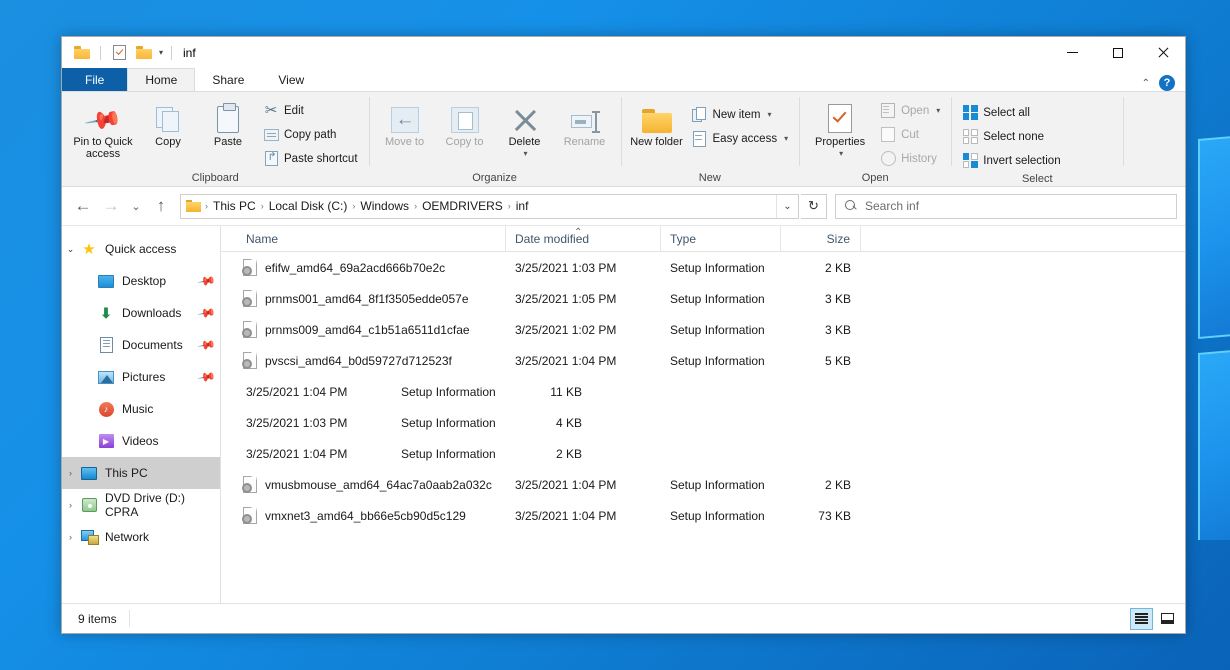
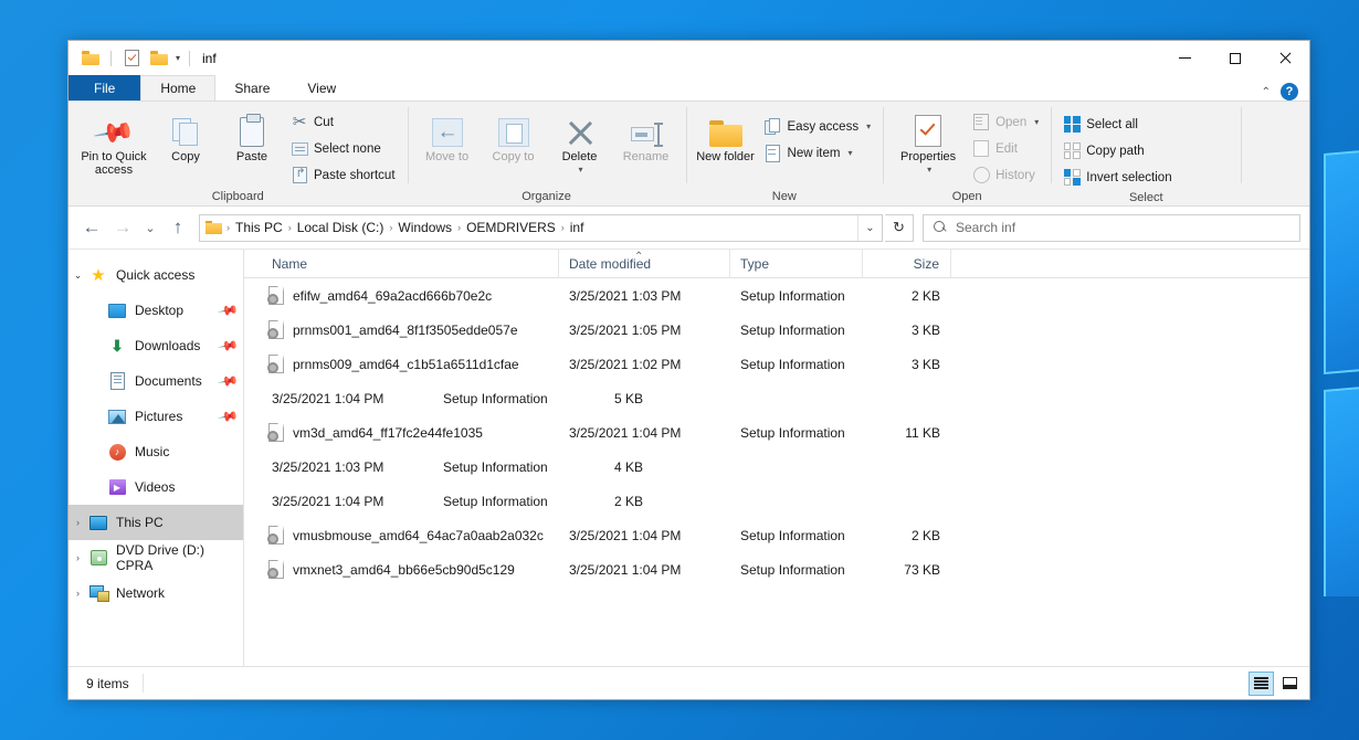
  ▾
  inf
  File
  Home
  Share
  View
  ⌃
  ?
  Pin to Quick access
  Copy
  Paste
  ✂
- Edit
+ Cut
- Copy path
+ Select none
  Paste shortcut
  Clipboard
  Move to
  Copy to
  Delete
  ▾
  Rename
  Organize
  New folder
- New item
+ Easy access
  ▾
- Easy access
+ New item
  ▾
  New
  Properties
  ▾
  Open
  ▾
- Cut
+ Edit
  History
  Open
  Select all
- Select none
+ Copy path
  Invert selection
  Select
  ←
  →
  ⌄
  ↑
  ›
  This PC
  ›
  Local Disk (C:)
  ›
  Windows
  ›
  OEMDRIVERS
  ›
  inf
  ⌄
  ↻
  Search inf
  ⌄
  ★
  Quick access
  Desktop
  ⬇
  Downloads
  Documents
  Pictures
  ♪
  Music
  ▶
  Videos
  ›
  This PC
  ›
  DVD Drive (D:) CPRA
  ›
  Network
  Name
  Date modified
  Type
  Size
  ⌃
  efifw_amd64_69a2acd666b70e2c
  3/25/2021 1:03 PM
  Setup Information
  2 KB
  prnms001_amd64_8f1f3505edde057e
  3/25/2021 1:05 PM
  Setup Information
  3 KB
  prnms009_amd64_c1b51a6511d1cfae
  3/25/2021 1:02 PM
  Setup Information
  3 KB
- pvscsi_amd64_b0d59727d712523f
  3/25/2021 1:04 PM
  Setup Information
  5 KB
+ vm3d_amd64_ff17fc2e44fe1035
  3/25/2021 1:04 PM
  Setup Information
  11 KB
  3/25/2021 1:03 PM
  Setup Information
  4 KB
  3/25/2021 1:04 PM
  Setup Information
  2 KB
  vmusbmouse_amd64_64ac7a0aab2a032c
  3/25/2021 1:04 PM
  Setup Information
  2 KB
  vmxnet3_amd64_bb66e5cb90d5c129
  3/25/2021 1:04 PM
  Setup Information
  73 KB
  9 items
